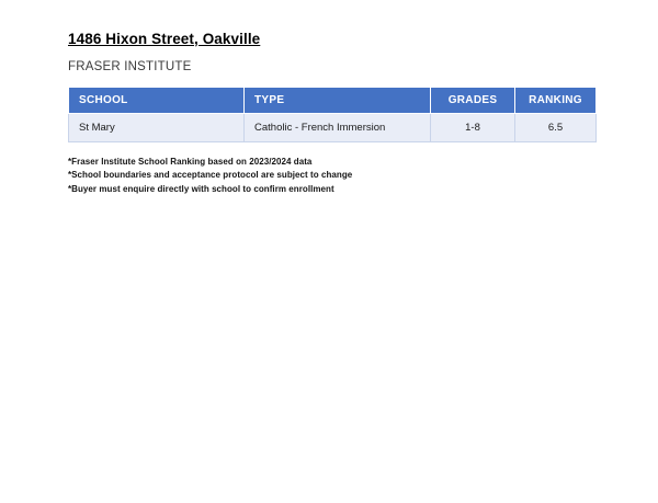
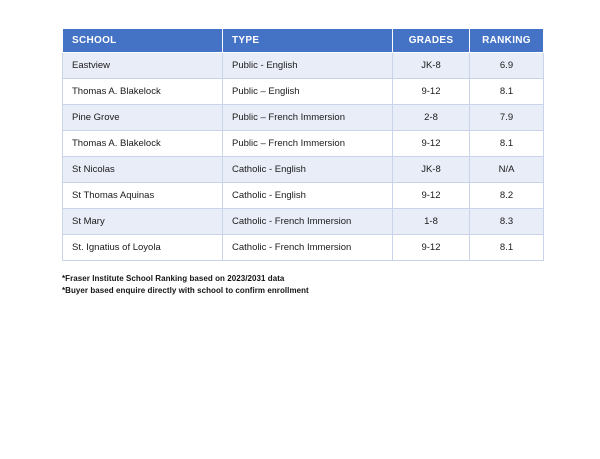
- 1486 Hixon Street, Oakville
- FRASER INSTITUTE
  SCHOOL	TYPE	GRADES	RANKING
+ Eastview	Public - English	JK-8	6.9
+ Thomas A. Blakelock	Public – English	9-12	8.1
+ Pine Grove	Public – French Immersion	2-8	7.9
+ Thomas A. Blakelock	Public – French Immersion	9-12	8.1
+ St Nicolas	Catholic - English	JK-8	N/A
+ St Thomas Aquinas	Catholic - English	9-12	8.2
- St Mary	Catholic - French Immersion	1-8	6.5
+ St Mary	Catholic - French Immersion	1-8	8.3
+ St. Ignatius of Loyola	Catholic - French Immersion	9-12	8.1
- *Fraser Institute School Ranking based on 2023/2024 data
+ *Fraser Institute School Ranking based on 2023/2031 data
- *School boundaries and acceptance protocol are subject to change
- *Buyer must enquire directly with school to confirm enrollment
+ *Buyer based enquire directly with school to confirm enrollment
